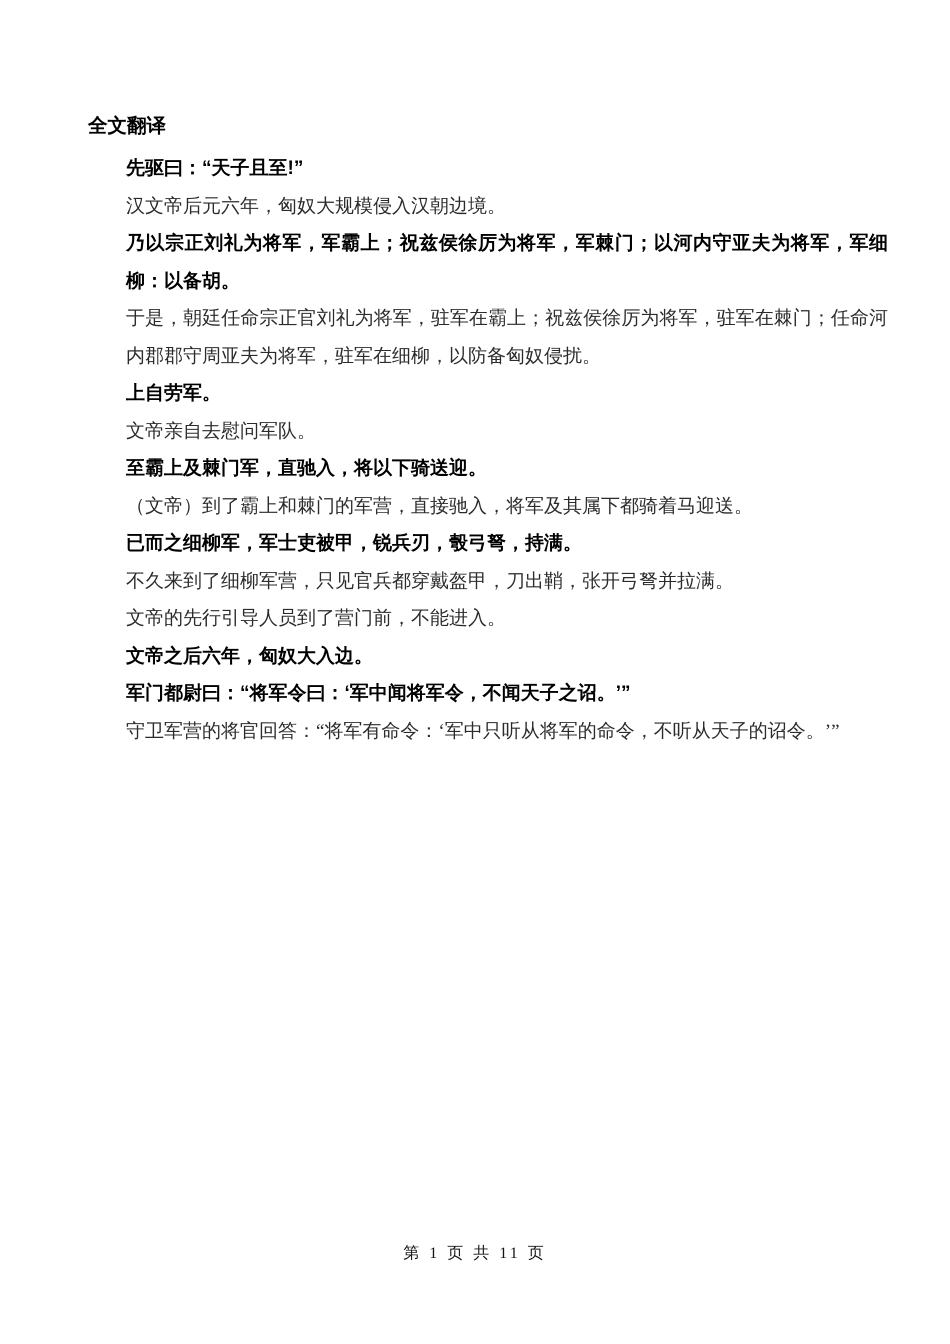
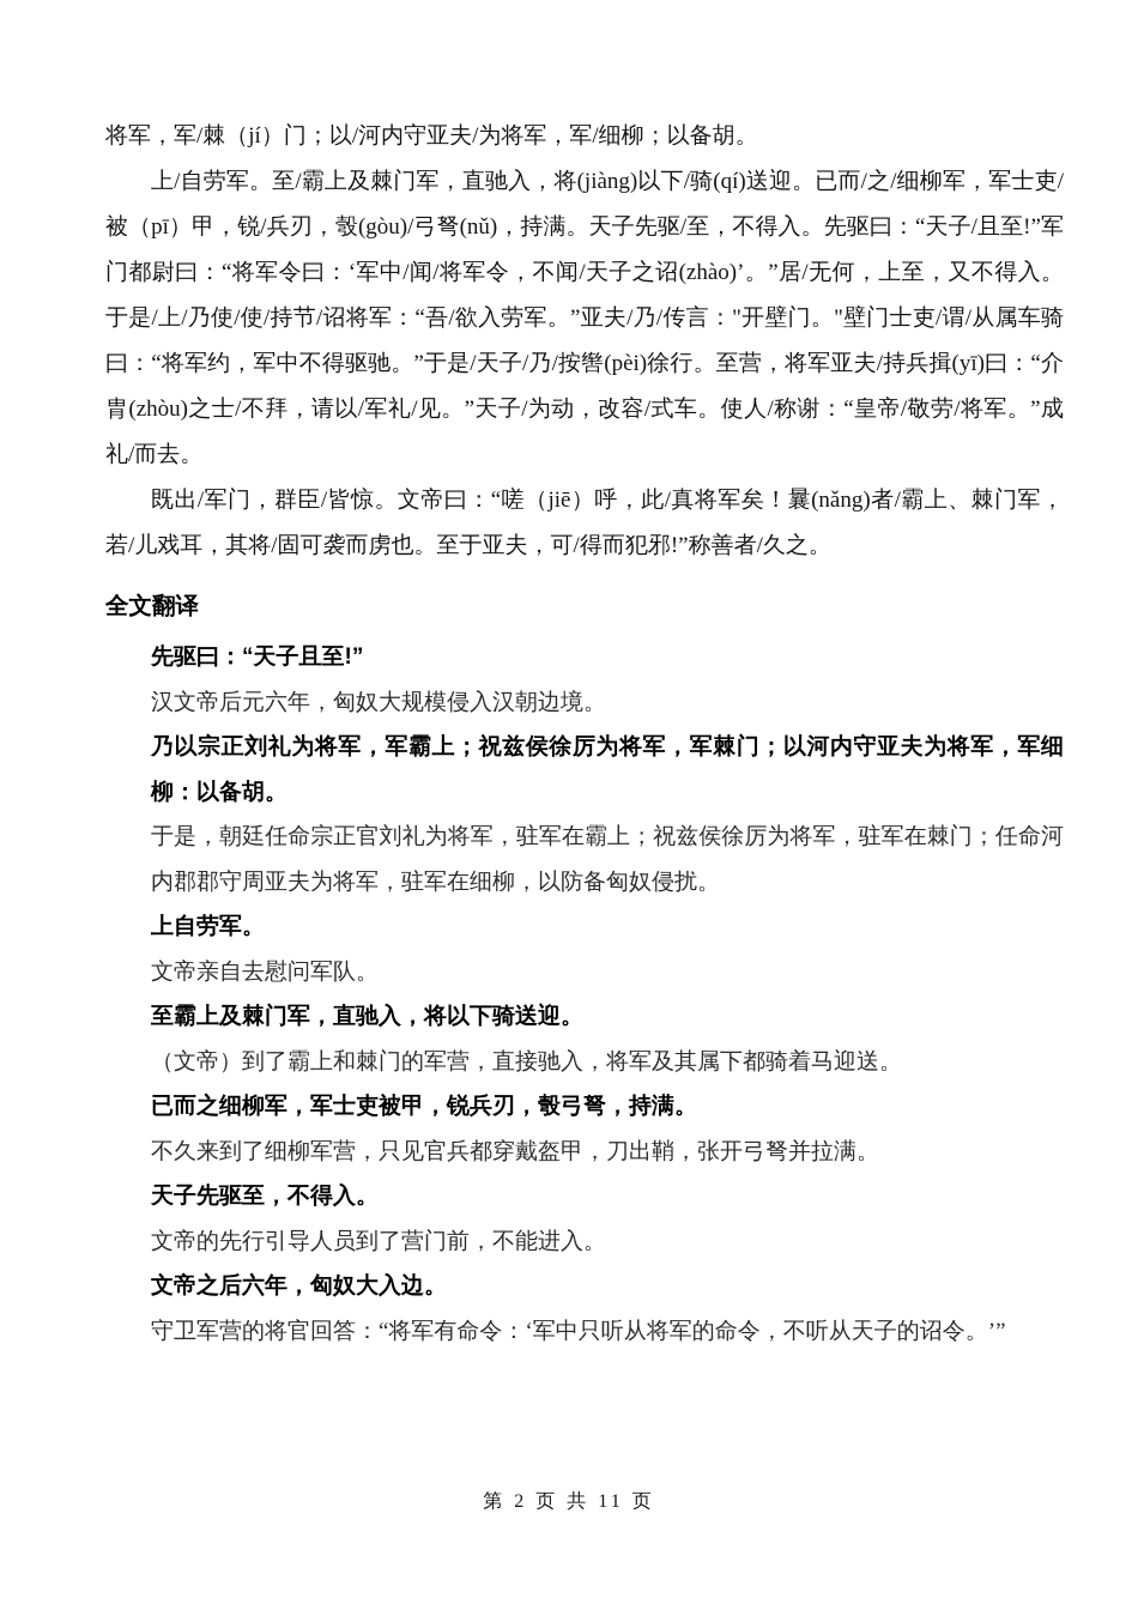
+ 将军，军/棘（jí）门；以/河内守亚夫/为将军，军/细柳；以备胡。
+ 上/自劳军。至/霸上及棘门军，直驰入，将(jiàng)以下/骑(qí)送迎。已而/之/细柳军，军士吏/被（pī）甲，锐/兵刃，彀(gòu)/弓弩(nǔ)，持满。天子先驱/至，不得入。先驱曰：“天子/且至!”军门都尉曰：“将军令曰：‘军中/闻/将军令，不闻/天子之诏(zhào)’。”居/无何，上至，又不得入。于是/上/乃使/使/持节/诏将军：“吾/欲入劳军。”亚夫/乃/传言："开壁门。"壁门士吏/谓/从属车骑曰：“将军约，军中不得驱驰。”于是/天子/乃/按辔(pèi)徐行。至营，将军亚夫/持兵揖(yī)曰：“介胄(zhòu)之士/不拜，请以/军礼/见。”天子/为动，改容/式车。使人/称谢：“皇帝/敬劳/将军。”成礼/而去。
+ 既出/军门，群臣/皆惊。文帝曰：“嗟（jiē）呼，此/真将军矣！曩(nǎng)者/霸上、棘门军，若/儿戏耳，其将/固可袭而虏也。至于亚夫，可/得而犯邪!”称善者/久之。
  全文翻译
  先驱曰：“天子且至!”
  汉文帝后元六年，匈奴大规模侵入汉朝边境。
  乃以宗正刘礼为将军，军霸上；祝兹侯徐厉为将军，军棘门；以河内守亚夫为将军，军细柳：以备胡。
  于是，朝廷任命宗正官刘礼为将军，驻军在霸上；祝兹侯徐厉为将军，驻军在棘门；任命河内郡郡守周亚夫为将军，驻军在细柳，以防备匈奴侵扰。
  上自劳军。
  文帝亲自去慰问军队。
  至霸上及棘门军，直驰入，将以下骑送迎。
  （文帝）到了霸上和棘门的军营，直接驰入，将军及其属下都骑着马迎送。
  已而之细柳军，军士吏被甲，锐兵刃，彀弓弩，持满。
  不久来到了细柳军营，只见官兵都穿戴盔甲，刀出鞘，张开弓弩并拉满。
+ 天子先驱至，不得入。
  文帝的先行引导人员到了营门前，不能进入。
  文帝之后六年，匈奴大入边。
- 军门都尉曰：“将军令曰：‘军中闻将军令，不闻天子之诏。’”
  守卫军营的将官回答：“将军有命令：‘军中只听从将军的命令，不听从天子的诏令。’”
- 第 1 页 共 11 页
+ 第 2 页 共 11 页
